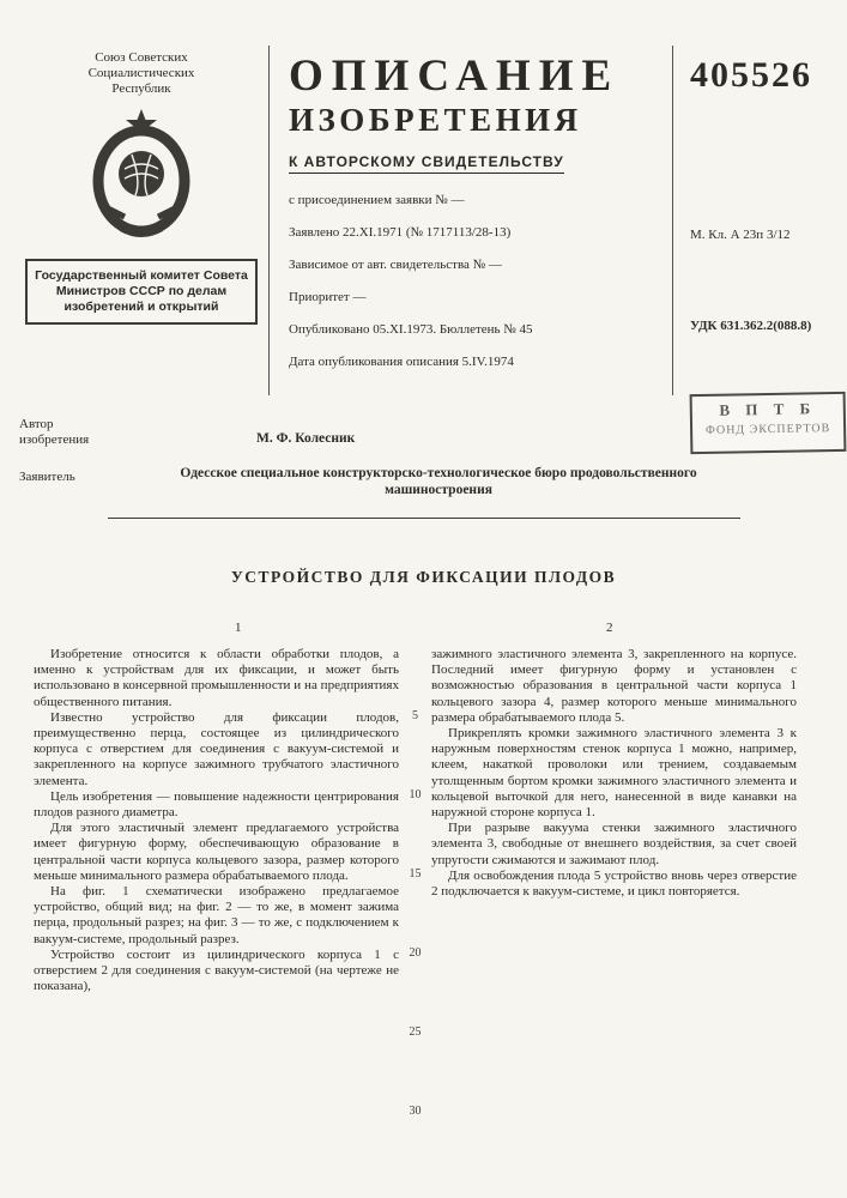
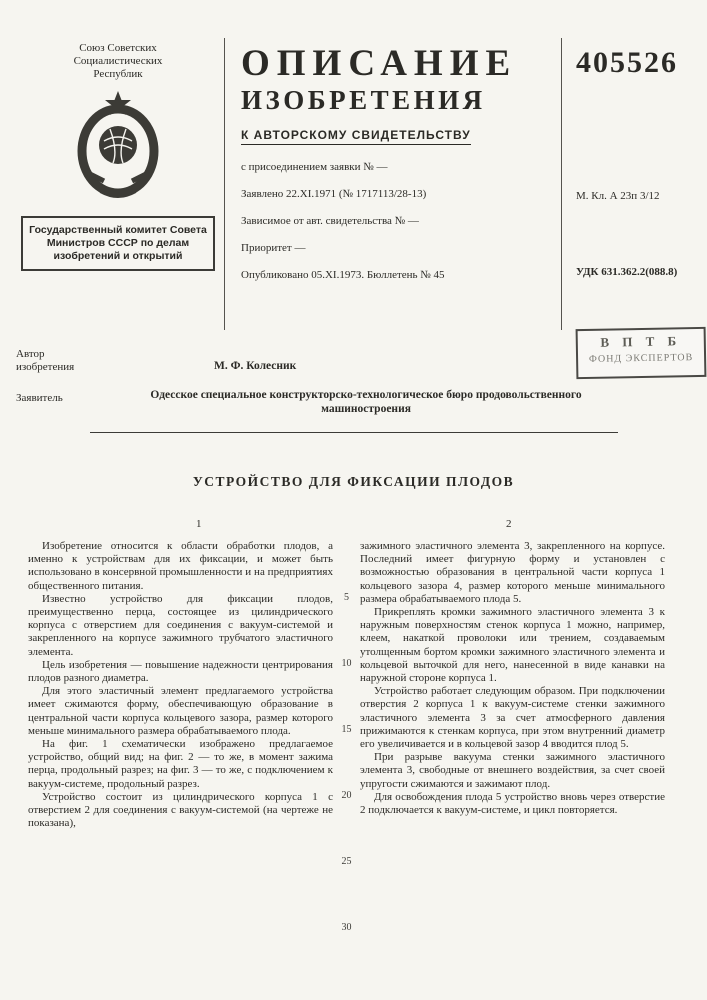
  Союз Советских Социалистических Республик
  Государственный комитет Совета Министров СССР по делам изобретений и открытий
  ОПИСАНИЕ
  ИЗОБРЕТЕНИЯ
  К АВТОРСКОМУ СВИДЕТЕЛЬСТВУ
  с присоединением заявки № —
  Заявлено 22.XI.1971 (№ 1717113/28-13)
  Зависимое от авт. свидетельства № —
  Приоритет —
  Опубликовано 05.XI.1973. Бюллетень № 45
- Дата опубликования описания 5.IV.1974
  405526
  М. Кл. А 23п 3/12
  УДК 631.362.2(088.8)
  В П Т Б
  ФОНД ЭКСПЕРТОВ
  Автор изобретения
  М. Ф. Колесник
  Заявитель
  Одесское специальное конструкторско-технологическое бюро продовольственного машиностроения
  УСТРОЙСТВО ДЛЯ ФИКСАЦИИ ПЛОДОВ
  1
  2
  Изобретение относится к области обработки плодов, а именно к устройствам для их фиксации, и может быть использовано в консервной промышленности и на предприятиях общественного питания.
  Известно устройство для фиксации плодов, преимущественно перца, состоящее из цилиндрического корпуса с отверстием для соединения с вакуум-системой и закрепленного на корпусе зажимного трубчатого эластичного элемента.
  Цель изобретения — повышение надежности центрирования плодов разного диаметра.
- Для этого эластичный элемент предлагаемого устройства имеет фигурную форму, обеспечивающую образование в центральной части корпуса кольцевого зазора, размер которого меньше минимального размера обрабатываемого плода.
+ Для этого эластичный элемент предлагаемого устройства имеет сжимаются форму, обеспечивающую образование в центральной части корпуса кольцевого зазора, размер которого меньше минимального размера обрабатываемого плода.
  На фиг. 1 схематически изображено предлагаемое устройство, общий вид; на фиг. 2 — то же, в момент зажима перца, продольный разрез; на фиг. 3 — то же, с подключением к вакуум-системе, продольный разрез.
  Устройство состоит из цилиндрического корпуса 1 с отверстием 2 для соединения с вакуум-системой (на чертеже не показана),
  5
  10
  15
  20
  25
  30
  зажимного эластичного элемента 3, закрепленного на корпусе. Последний имеет фигурную форму и установлен с возможностью образования в центральной части корпуса 1 кольцевого зазора 4, размер которого меньше минимального размера обрабатываемого плода 5.
  Прикреплять кромки зажимного эластичного элемента 3 к наружным поверхностям стенок корпуса 1 можно, например, клеем, накаткой проволоки или трением, создаваемым утолщенным бортом кромки зажимного эластичного элемента и кольцевой выточкой для него, нанесенной в виде канавки на наружной стороне корпуса 1.
+ Устройство работает следующим образом. При подключении отверстия 2 корпуса 1 к вакуум-системе стенки зажимного эластичного элемента 3 за счет атмосферного давления прижимаются к стенкам корпуса, при этом внутренний диаметр его увеличивается и в кольцевой зазор 4 вводится плод 5.
  При разрыве вакуума стенки зажимного эластичного элемента 3, свободные от внешнего воздействия, за счет своей упругости сжимаются и зажимают плод.
  Для освобождения плода 5 устройство вновь через отверстие 2 подключается к вакуум-системе, и цикл повторяется.
